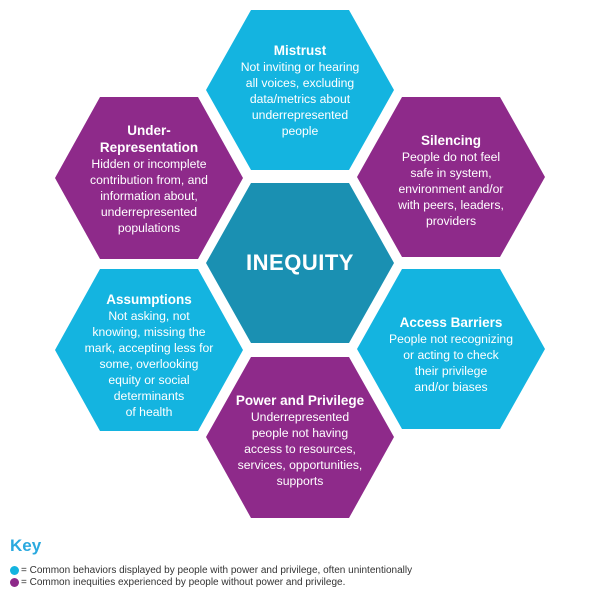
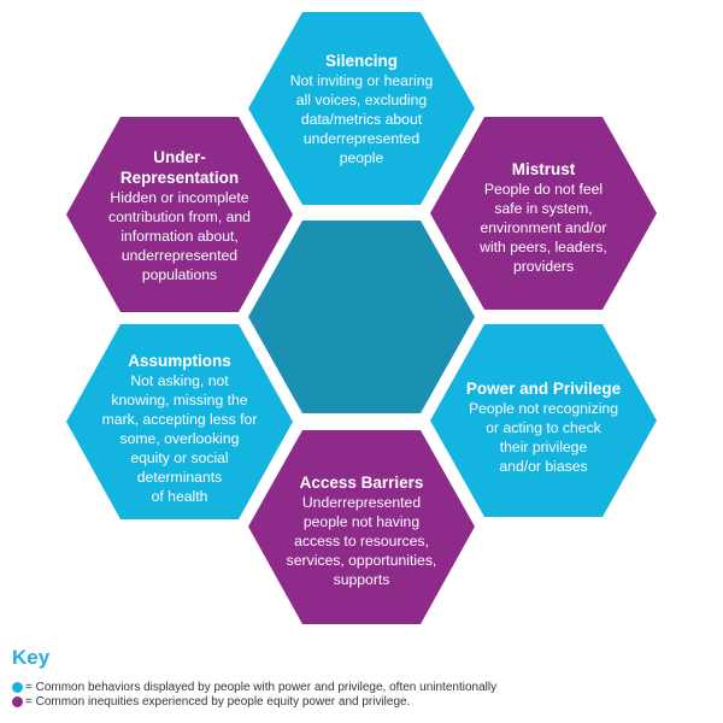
- Mistrust
+ Silencing
  Not inviting or hearing
  all voices, excluding
  data/metrics about
  underrepresented
  people
  Under-
  Representation
  Hidden or incomplete
  contribution from, and
  information about,
  underrepresented
  populations
- Silencing
+ Mistrust
  People do not feel
  safe in system,
  environment and/or
  with peers, leaders,
  providers
- INEQUITY
  Assumptions
  Not asking, not
  knowing, missing the
  mark, accepting less for
  some, overlooking
  equity or social
  determinants
  of health
- Access Barriers
+ Power and Privilege
  People not recognizing
  or acting to check
  their privilege
  and/or biases
- Power and Privilege
+ Access Barriers
  Underrepresented
  people not having
  access to resources,
  services, opportunities,
  supports
  Key
  = Common behaviors displayed by people with power and privilege, often unintentionally
- = Common inequities experienced by people without power and privilege.
+ = Common inequities experienced by people equity power and privilege.
